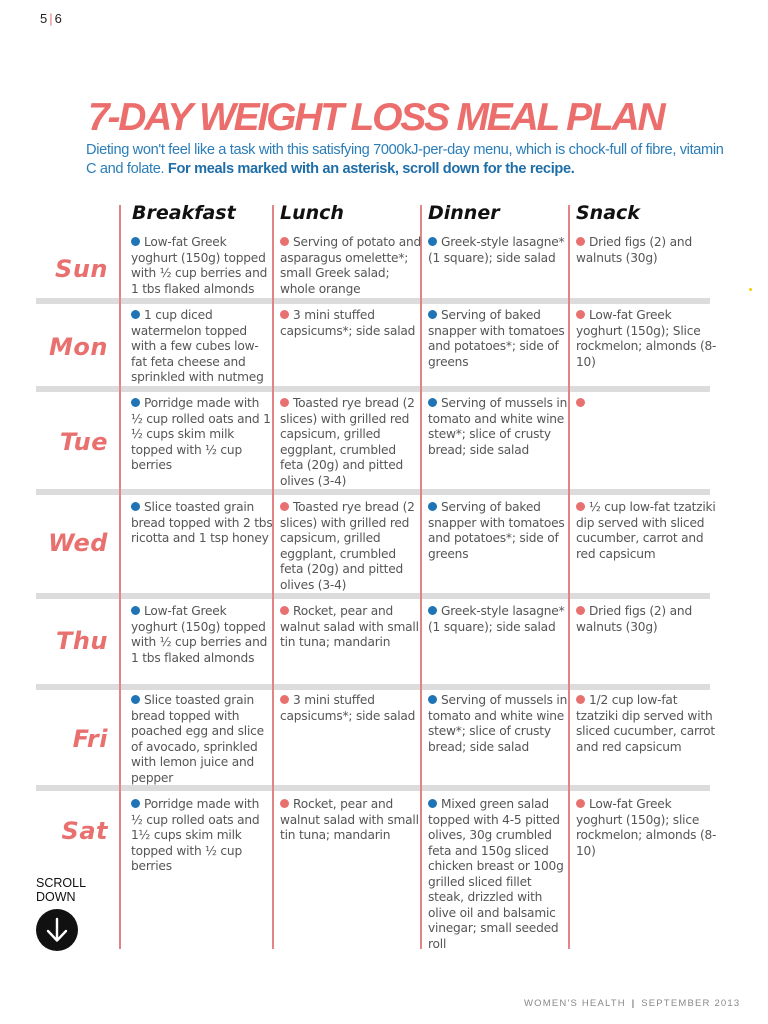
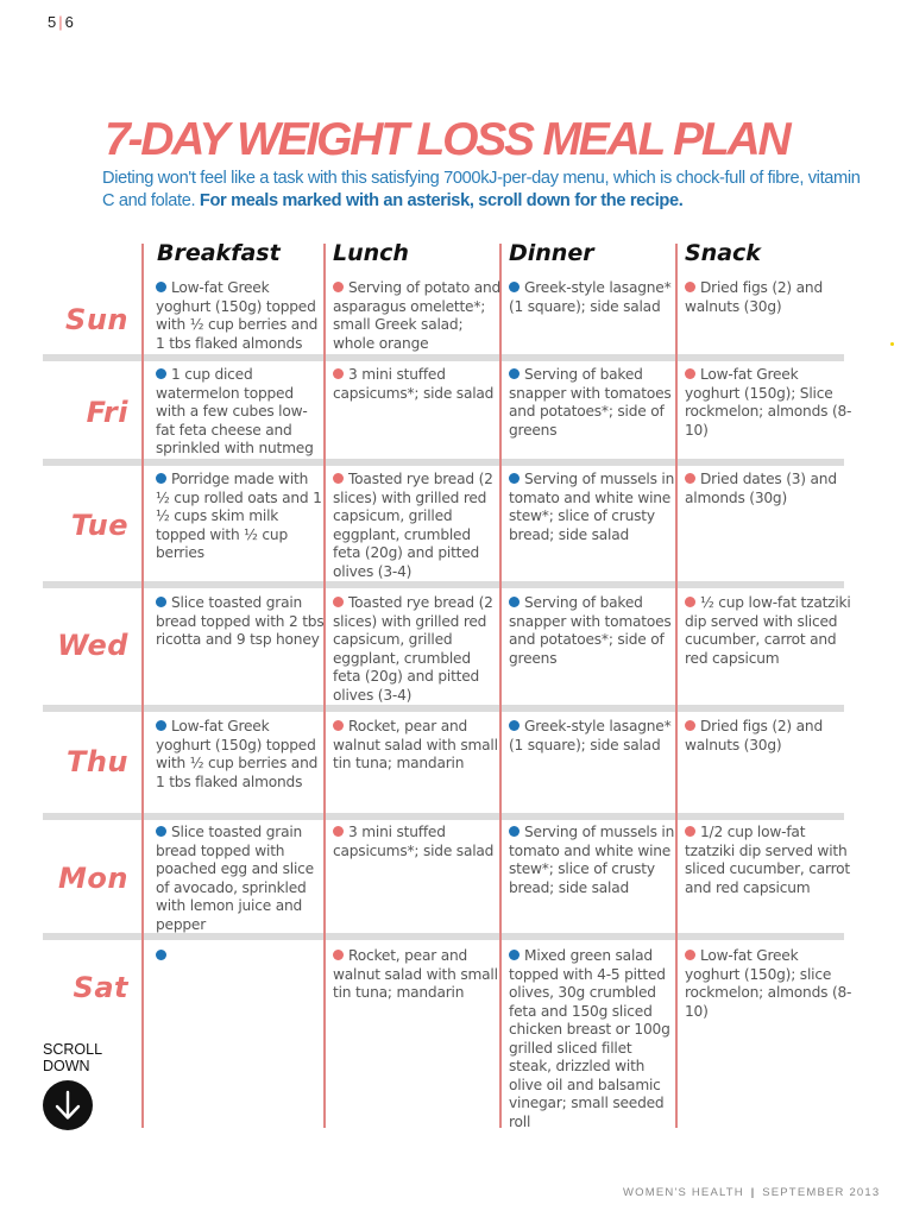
  5 | 6
  7-DAY WEIGHT LOSS MEAL PLAN
  Dieting won't feel like a task with this satisfying 7000kJ-per-day menu, which is chock-full of fibre, vitamin C and folate. For meals marked with an asterisk, scroll down for the recipe.
  Breakfast
  Lunch
  Dinner
  Snack
  Sun
- Mon
+ Fri
  Tue
  Wed
  Thu
- Fri
+ Mon
  Sat
  Low-fat Greek yoghurt (150g) topped with ½ cup berries and 1 tbs flaked almonds
  Serving of potato and asparagus omelette*; small Greek salad; whole orange
  Greek-style lasagne* (1 square); side salad
  Dried figs (2) and walnuts (30g)
  1 cup diced watermelon topped with a few cubes low-fat feta cheese and sprinkled with nutmeg
  3 mini stuffed capsicums*; side salad
  Serving of baked snapper with tomatoes and potatoes*; side of greens
  Low-fat Greek yoghurt (150g); Slice rockmelon; almonds (8-10)
  Porridge made with ½ cup rolled oats and 1 ½ cups skim milk topped with ½ cup berries
  Toasted rye bread (2 slices) with grilled red capsicum, grilled eggplant, crumbled feta (20g) and pitted olives (3-4)
  Serving of mussels in tomato and white wine stew*; slice of crusty bread; side salad
+ Dried dates (3) and almonds (30g)
- Slice toasted grain bread topped with 2 tbs ricotta and 1 tsp honey
+ Slice toasted grain bread topped with 2 tbs ricotta and 9 tsp honey
  Toasted rye bread (2 slices) with grilled red capsicum, grilled eggplant, crumbled feta (20g) and pitted olives (3-4)
  Serving of baked snapper with tomatoes and potatoes*; side of greens
  ½ cup low-fat tzatziki dip served with sliced cucumber, carrot and red capsicum
  Low-fat Greek yoghurt (150g) topped with ½ cup berries and 1 tbs flaked almonds
  Rocket, pear and walnut salad with small tin tuna; mandarin
  Greek-style lasagne* (1 square); side salad
  Dried figs (2) and walnuts (30g)
  Slice toasted grain bread topped with poached egg and slice of avocado, sprinkled with lemon juice and pepper
  3 mini stuffed capsicums*; side salad
  Serving of mussels in tomato and white wine stew*; slice of crusty bread; side salad
  1/2 cup low-fat tzatziki dip served with sliced cucumber, carrot and red capsicum
- Porridge made with ½ cup rolled oats and 1½ cups skim milk topped with ½ cup berries
  Rocket, pear and walnut salad with small tin tuna; mandarin
  Mixed green salad topped with 4-5 pitted olives, 30g crumbled feta and 150g sliced chicken breast or 100g grilled sliced fillet steak, drizzled with olive oil and balsamic vinegar; small seeded roll
  Low-fat Greek yoghurt (150g); slice rockmelon; almonds (8-10)
  SCROLL
  DOWN
  WOMEN'S HEALTH | SEPTEMBER 2013
